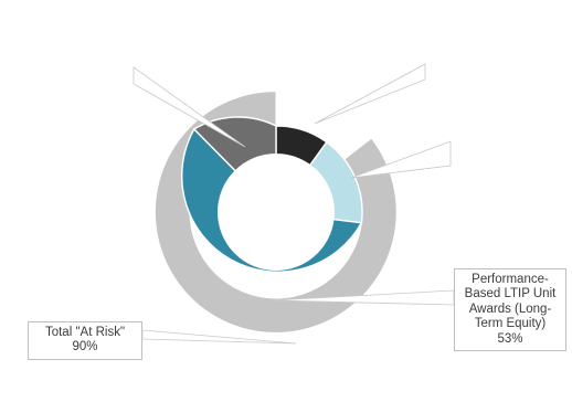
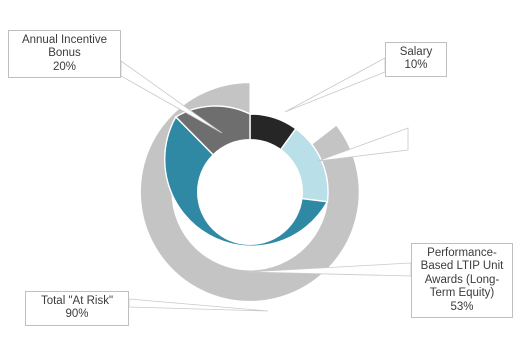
+ Annual Incentive
+ Bonus
+ 20%
+ Salary
+ 10%
  Performance-
  Based LTIP Unit
  Awards (Long-
  Term Equity)
  53%
  Total "At Risk"
  90%
